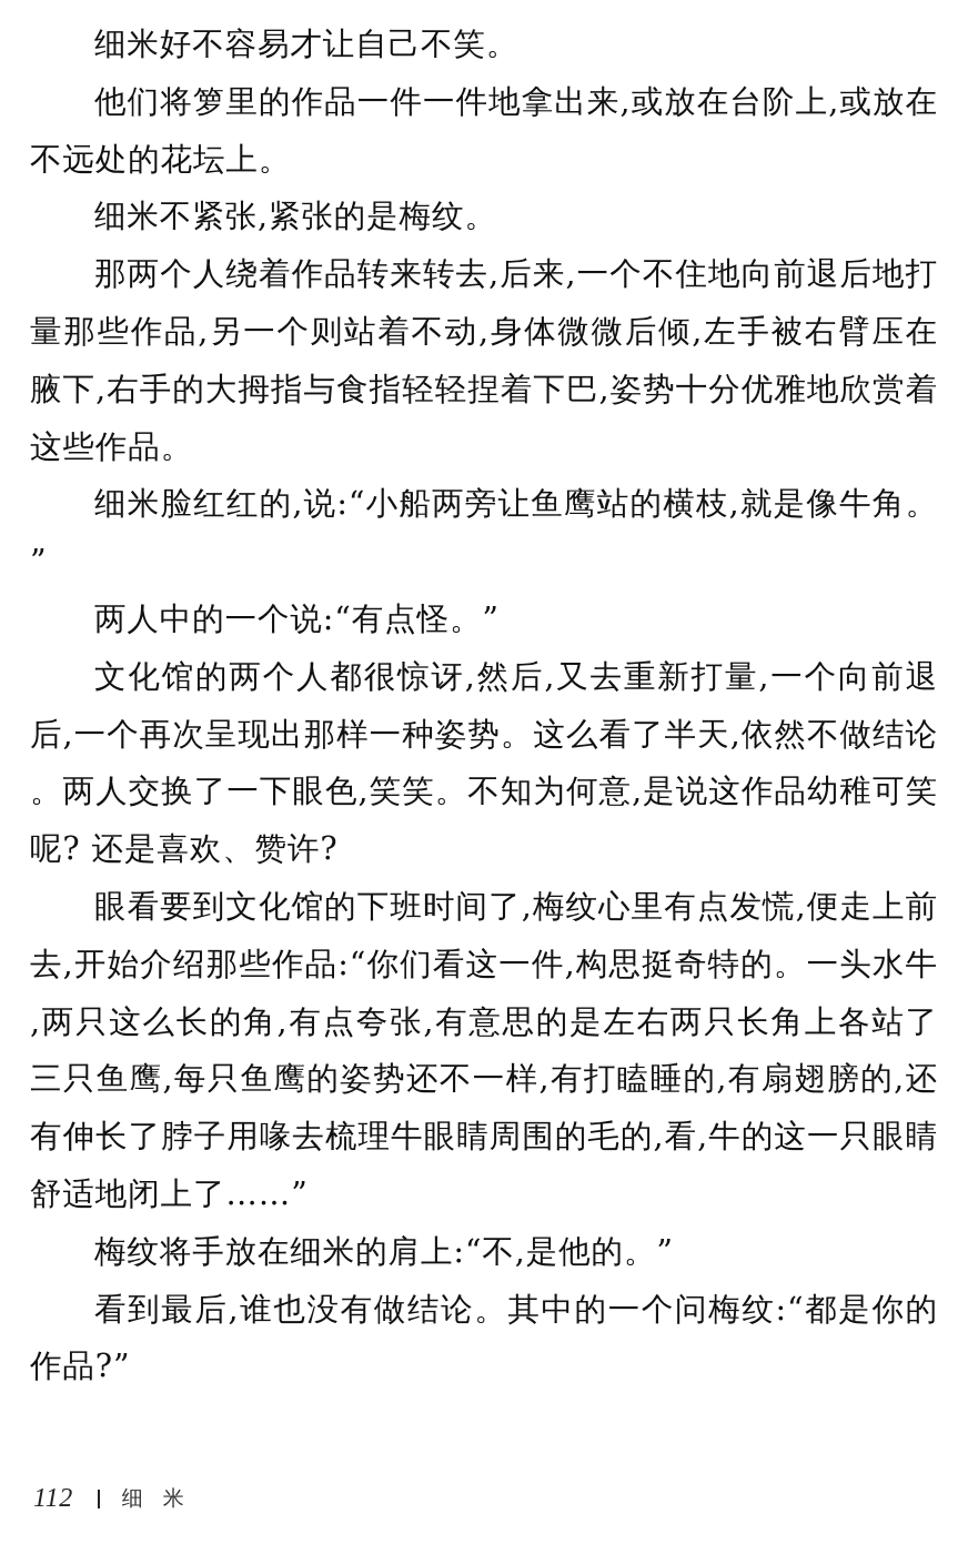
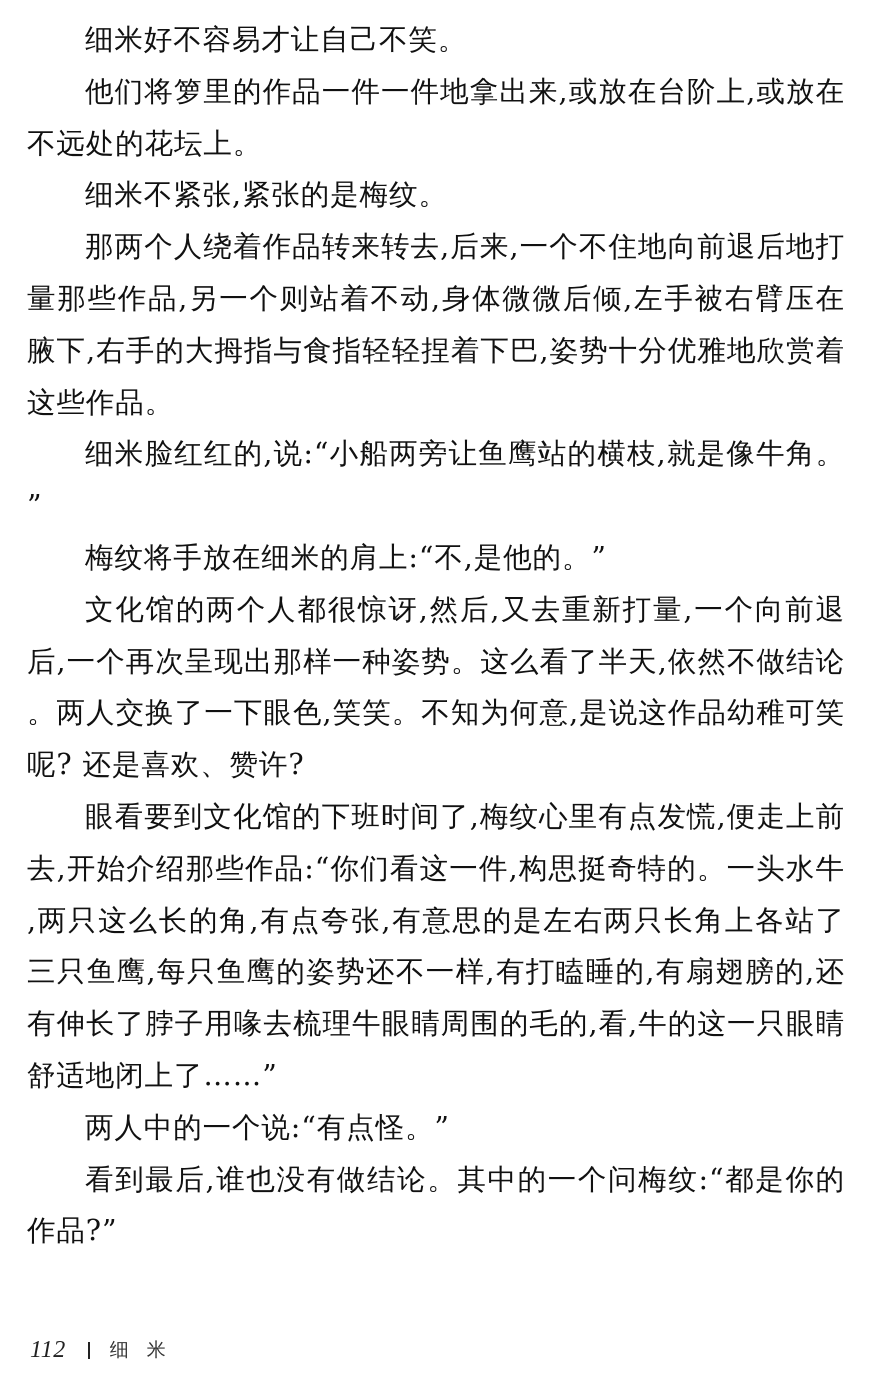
  细米好不容易才让自己不笑。
  他们将箩里的作品一件一件地拿出来,或放在台阶上,或放在不远处的花坛上。
  细米不紧张,紧张的是梅纹。
  那两个人绕着作品转来转去,后来,一个不住地向前退后地打量那些作品,另一个则站着不动,身体微微后倾,左手被右臂压在腋下,右手的大拇指与食指轻轻捏着下巴,姿势十分优雅地欣赏着这些作品。
  细米脸红红的,说:“小船两旁让鱼鹰站的横枝,就是像牛角。”
- 两人中的一个说:“有点怪。”
+ 梅纹将手放在细米的肩上:“不,是他的。”
  文化馆的两个人都很惊讶,然后,又去重新打量,一个向前退后,一个再次呈现出那样一种姿势。这么看了半天,依然不做结论。两人交换了一下眼色,笑笑。不知为何意,是说这作品幼稚可笑呢? 还是喜欢、赞许?
  眼看要到文化馆的下班时间了,梅纹心里有点发慌,便走上前去,开始介绍那些作品:“你们看这一件,构思挺奇特的。一头水牛,两只这么长的角,有点夸张,有意思的是左右两只长角上各站了三只鱼鹰,每只鱼鹰的姿势还不一样,有打瞌睡的,有扇翅膀的,还有伸长了脖子用喙去梳理牛眼睛周围的毛的,看,牛的这一只眼睛舒适地闭上了……”
- 梅纹将手放在细米的肩上:“不,是他的。”
+ 两人中的一个说:“有点怪。”
  看到最后,谁也没有做结论。其中的一个问梅纹:“都是你的作品?”
  112
  细米
